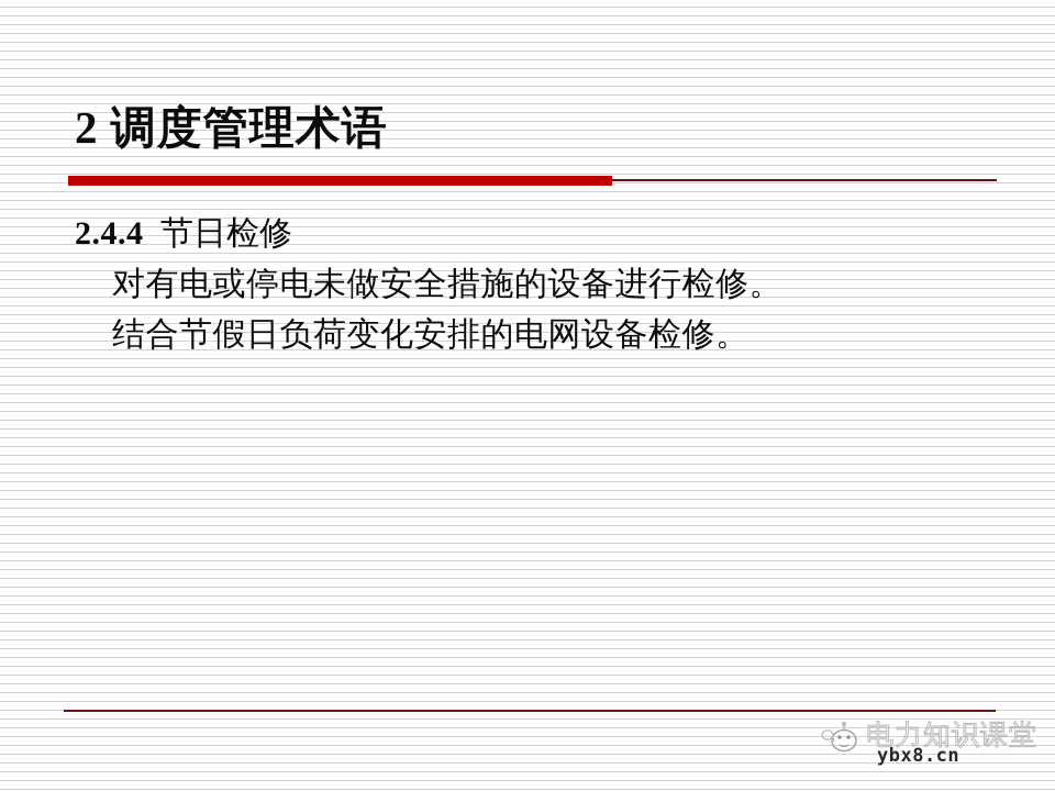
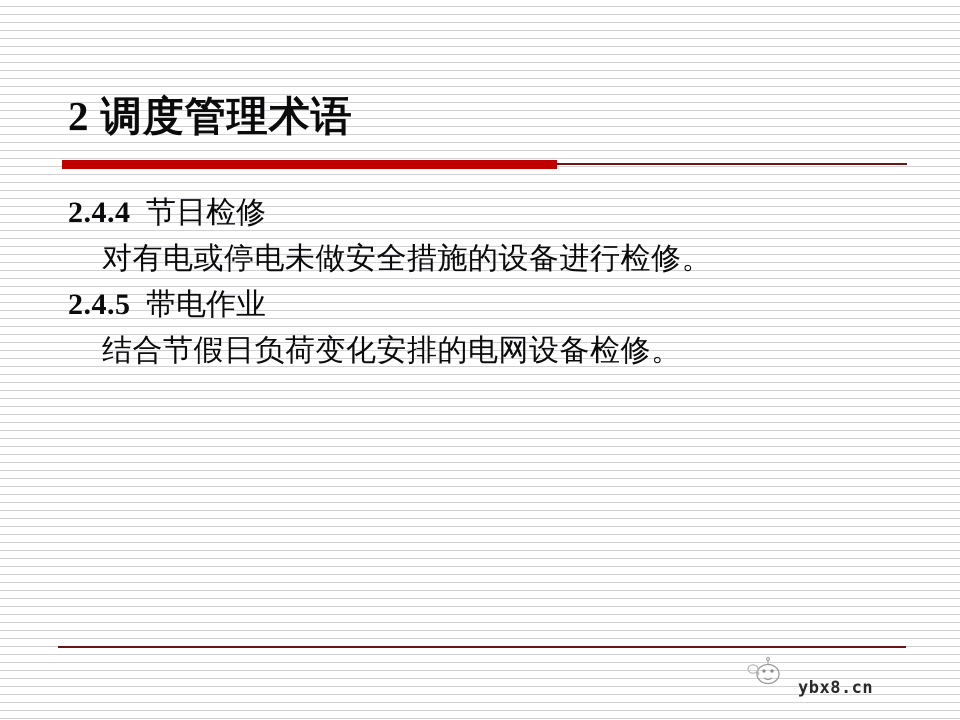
  2 调度管理术语
  2.4.4 节日检修
  对有电或停电未做安全措施的设备进行检修。
+ 2.4.5 带电作业
  结合节假日负荷变化安排的电网设备检修。
- 电力知识课堂
  ybx8.cn
